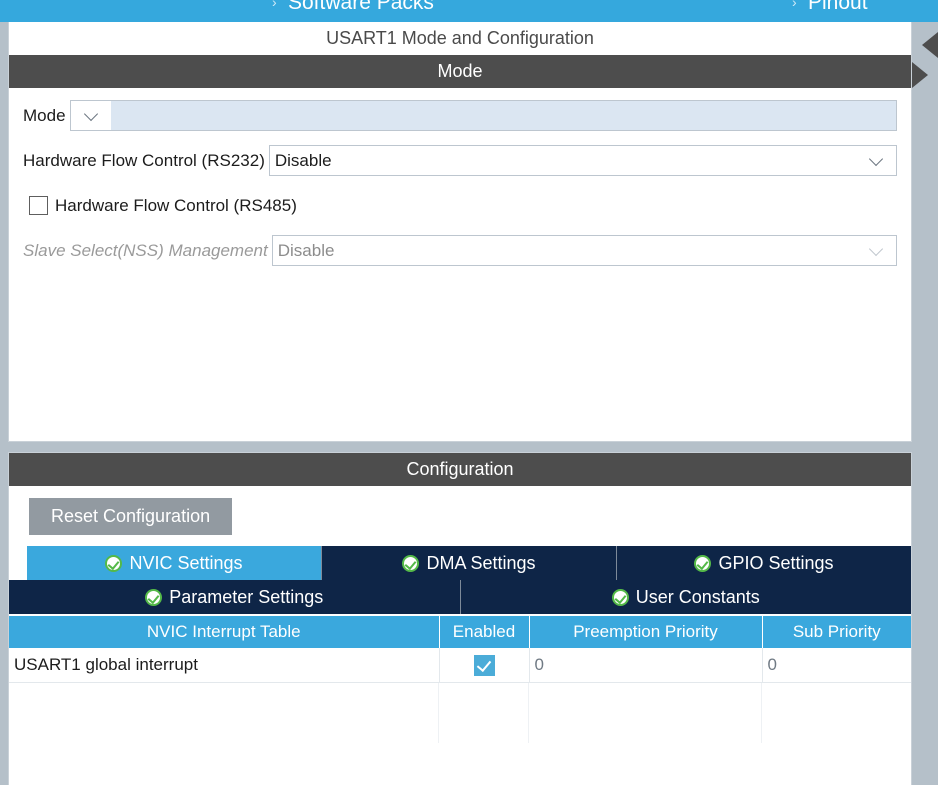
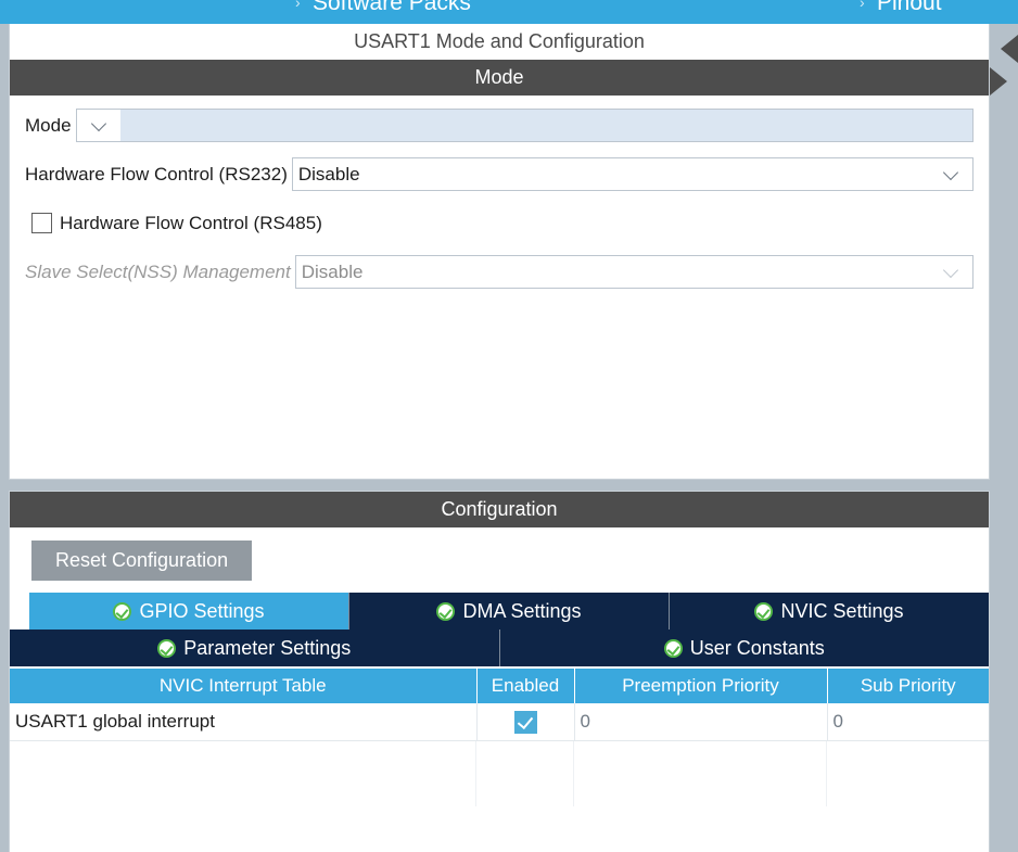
  ›
  Software Packs
  ›
  Pinout
  USART1 Mode and Configuration
  Mode
  Mode
  Hardware Flow Control (RS232)
  Disable
  Hardware Flow Control (RS485)
  Slave Select(NSS) Management
  Disable
  Configuration
  Reset Configuration
- NVIC Settings
+ GPIO Settings
  DMA Settings
- GPIO Settings
+ NVIC Settings
  Parameter Settings
  User Constants
  NVIC Interrupt Table	Enabled	Preemption Priority	Sub Priority
  USART1 global interrupt		0	0
